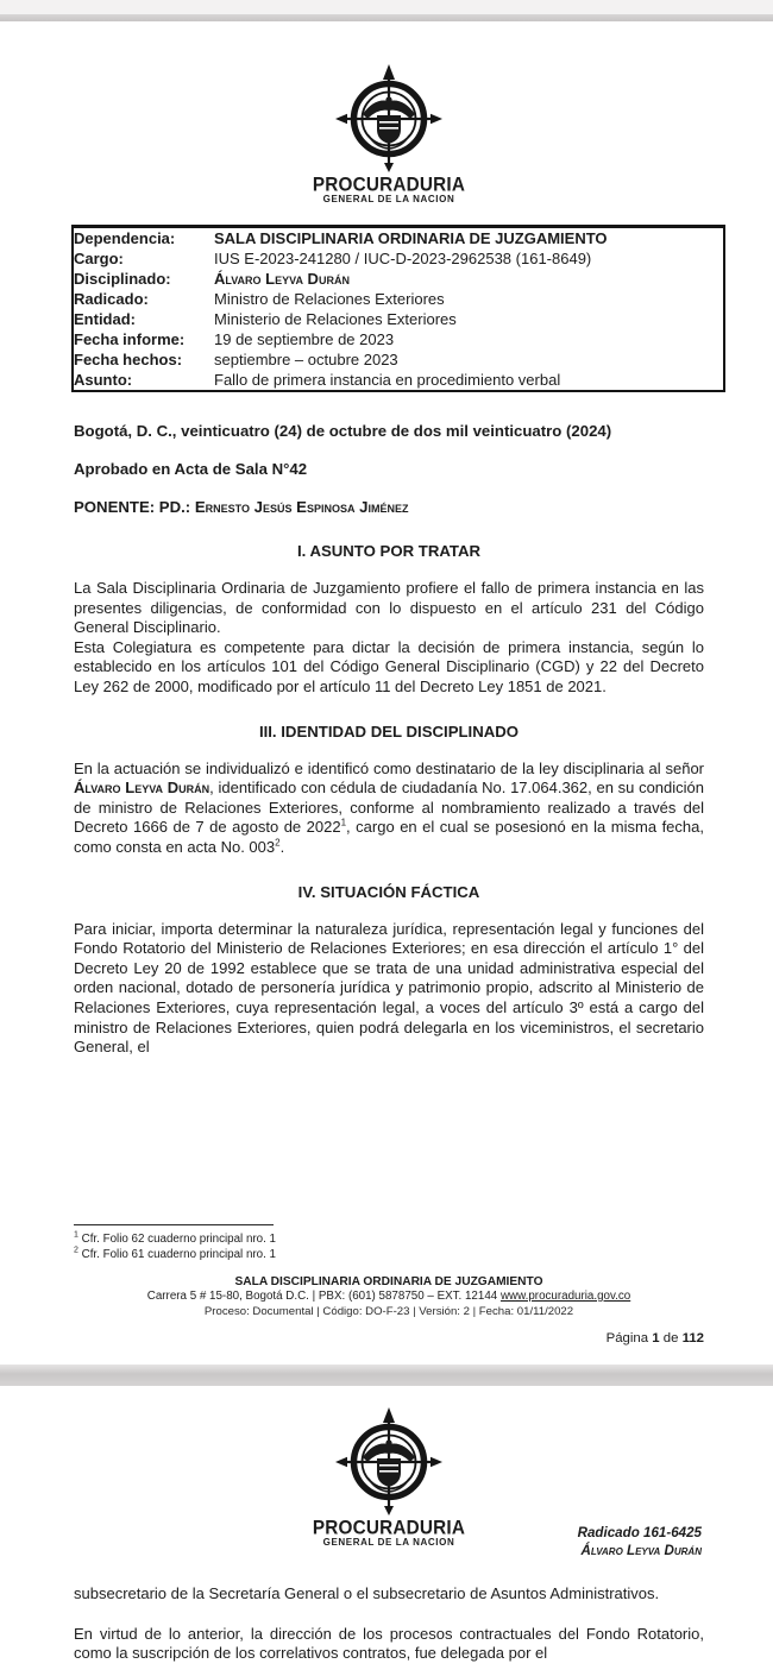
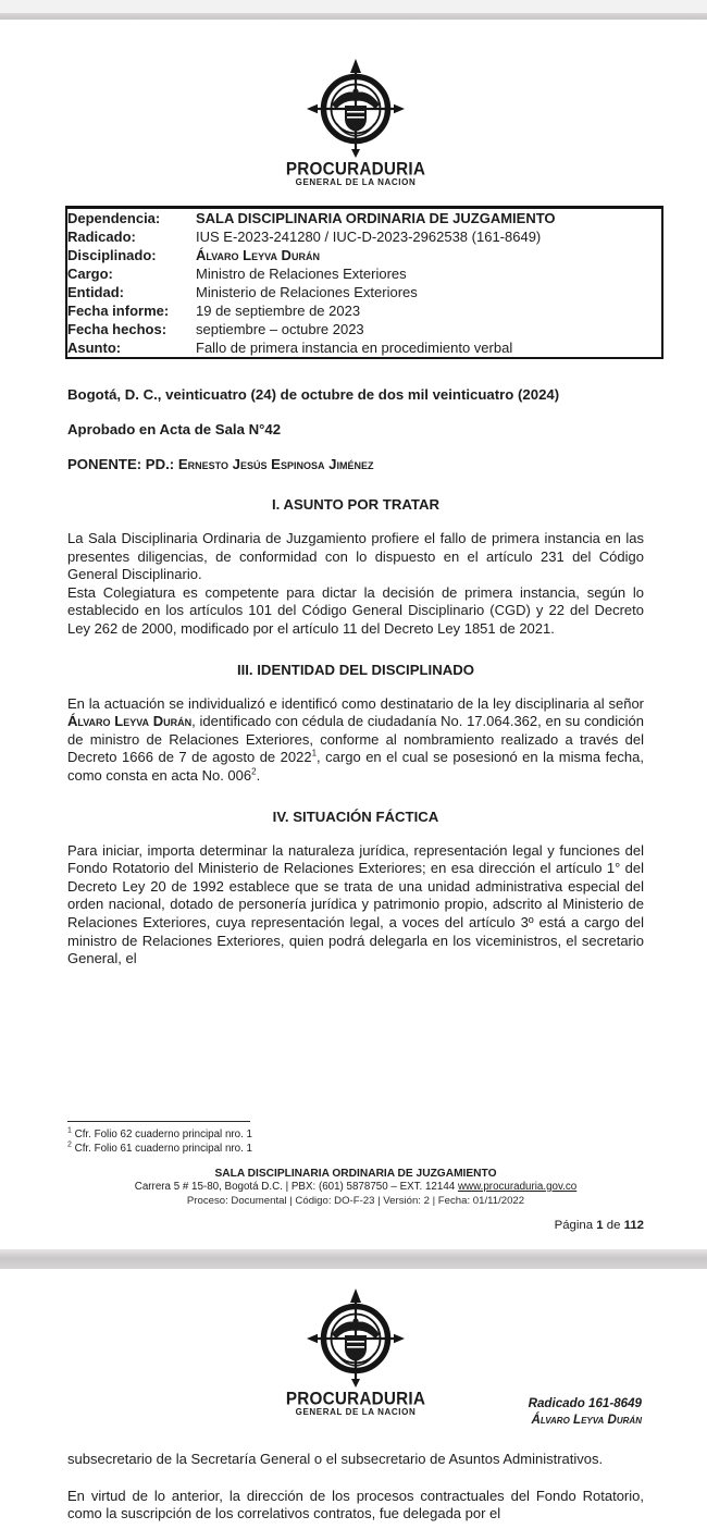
  PROCURADURIA
  GENERAL DE LA NACION
  Dependencia:	SALA DISCIPLINARIA ORDINARIA DE JUZGAMIENTO
- Cargo:	IUS E-2023-241280 / IUC-D-2023-2962538 (161-8649)
+ Radicado:	IUS E-2023-241280 / IUC-D-2023-2962538 (161-8649)
  Disciplinado:	Álvaro Leyva Durán
- Radicado:	Ministro de Relaciones Exteriores
+ Cargo:	Ministro de Relaciones Exteriores
  Entidad:	Ministerio de Relaciones Exteriores
  Fecha informe:	19 de septiembre de 2023
  Fecha hechos:	septiembre – octubre 2023
  Asunto:	Fallo de primera instancia en procedimiento verbal
  Bogotá, D. C., veinticuatro (24) de octubre de dos mil veinticuatro (2024)
  Aprobado en Acta de Sala N°42
  PONENTE: PD.: Ernesto Jesús Espinosa Jiménez
  I. ASUNTO POR TRATAR
  La Sala Disciplinaria Ordinaria de Juzgamiento profiere el fallo de primera instancia en las presentes diligencias, de conformidad con lo dispuesto en el artículo 231 del Código General Disciplinario.
  Esta Colegiatura es competente para dictar la decisión de primera instancia, según lo establecido en los artículos 101 del Código General Disciplinario (CGD) y 22 del Decreto Ley 262 de 2000, modificado por el artículo 11 del Decreto Ley 1851 de 2021.
  III. IDENTIDAD DEL DISCIPLINADO
- En la actuación se individualizó e identificó como destinatario de la ley disciplinaria al señor Álvaro Leyva Durán, identificado con cédula de ciudadanía No. 17.064.362, en su condición de ministro de Relaciones Exteriores, conforme al nombramiento realizado a través del Decreto 1666 de 7 de agosto de 20221, cargo en el cual se posesionó en la misma fecha, como consta en acta No. 0032.
+ En la actuación se individualizó e identificó como destinatario de la ley disciplinaria al señor Álvaro Leyva Durán, identificado con cédula de ciudadanía No. 17.064.362, en su condición de ministro de Relaciones Exteriores, conforme al nombramiento realizado a través del Decreto 1666 de 7 de agosto de 20221, cargo en el cual se posesionó en la misma fecha, como consta en acta No. 0062.
  IV. SITUACIÓN FÁCTICA
  Para iniciar, importa determinar la naturaleza jurídica, representación legal y funciones del Fondo Rotatorio del Ministerio de Relaciones Exteriores; en esa dirección el artículo 1° del Decreto Ley 20 de 1992 establece que se trata de una unidad administrativa especial del orden nacional, dotado de personería jurídica y patrimonio propio, adscrito al Ministerio de Relaciones Exteriores, cuya representación legal, a voces del artículo 3º está a cargo del ministro de Relaciones Exteriores, quien podrá delegarla en los viceministros, el secretario General, el
  Cfr. Folio 62 cuaderno principal nro. 1
  Cfr. Folio 61 cuaderno principal nro. 1
  SALA DISCIPLINARIA ORDINARIA DE JUZGAMIENTO
  Carrera 5 # 15-80, Bogotá D.C. | PBX: (601) 5878750 – EXT. 12144 www.procuraduria.gov.co
  Proceso: Documental | Código: DO-F-23 | Versión: 2 | Fecha: 01/11/2022
  Página 1 de 112
  PROCURADURIA
  GENERAL DE LA NACION
- Radicado 161-6425
+ Radicado 161-8649
  Álvaro Leyva Durán
  subsecretario de la Secretaría General o el subsecretario de Asuntos Administrativos.
  En virtud de lo anterior, la dirección de los procesos contractuales del Fondo Rotatorio, como la suscripción de los correlativos contratos, fue delegada por el
